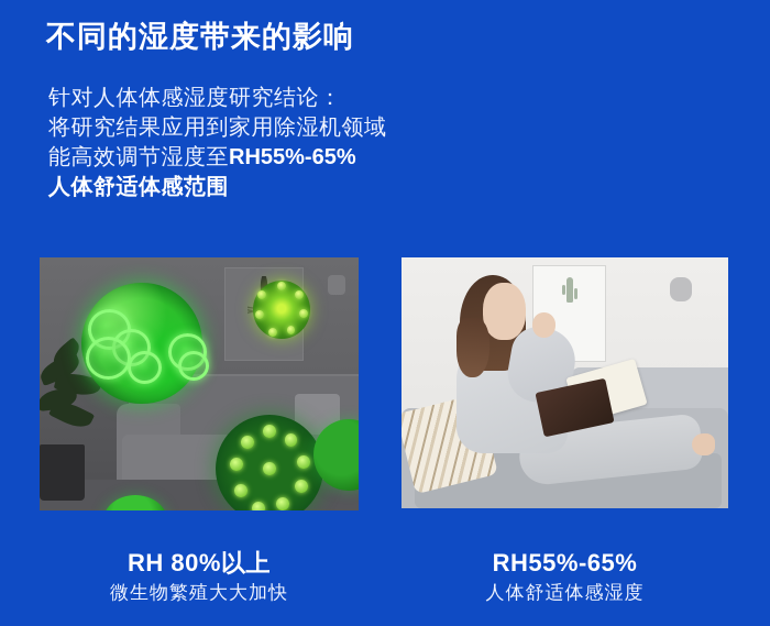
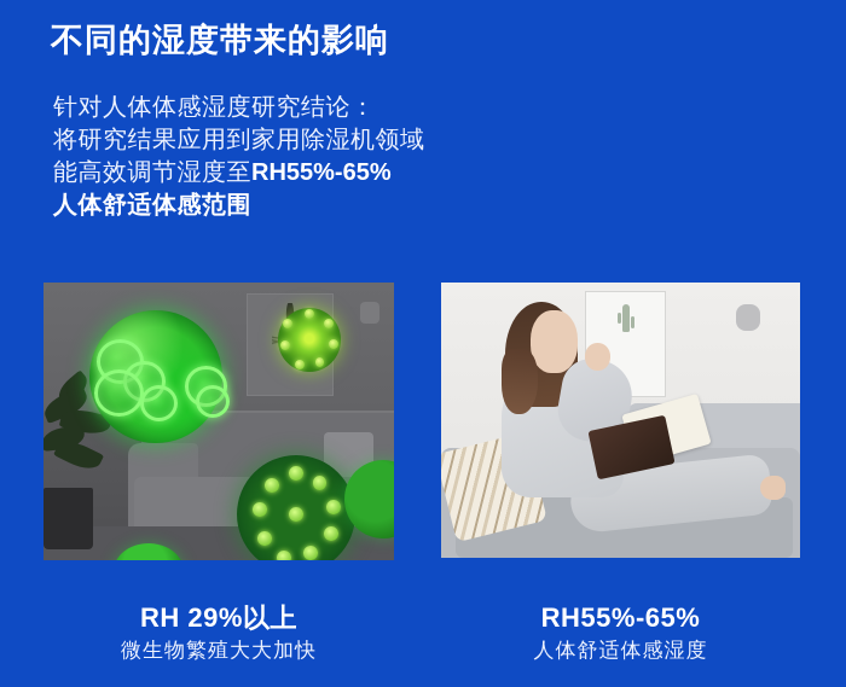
  不同的湿度带来的影响
  针对人体体感湿度研究结论：
  将研究结果应用到家用除湿机领域
  能高效调节湿度至RH55%-65%
  人体舒适体感范围
- RH 80%以上
+ RH 29%以上
  微生物繁殖大大加快
  RH55%-65%
  人体舒适体感湿度
